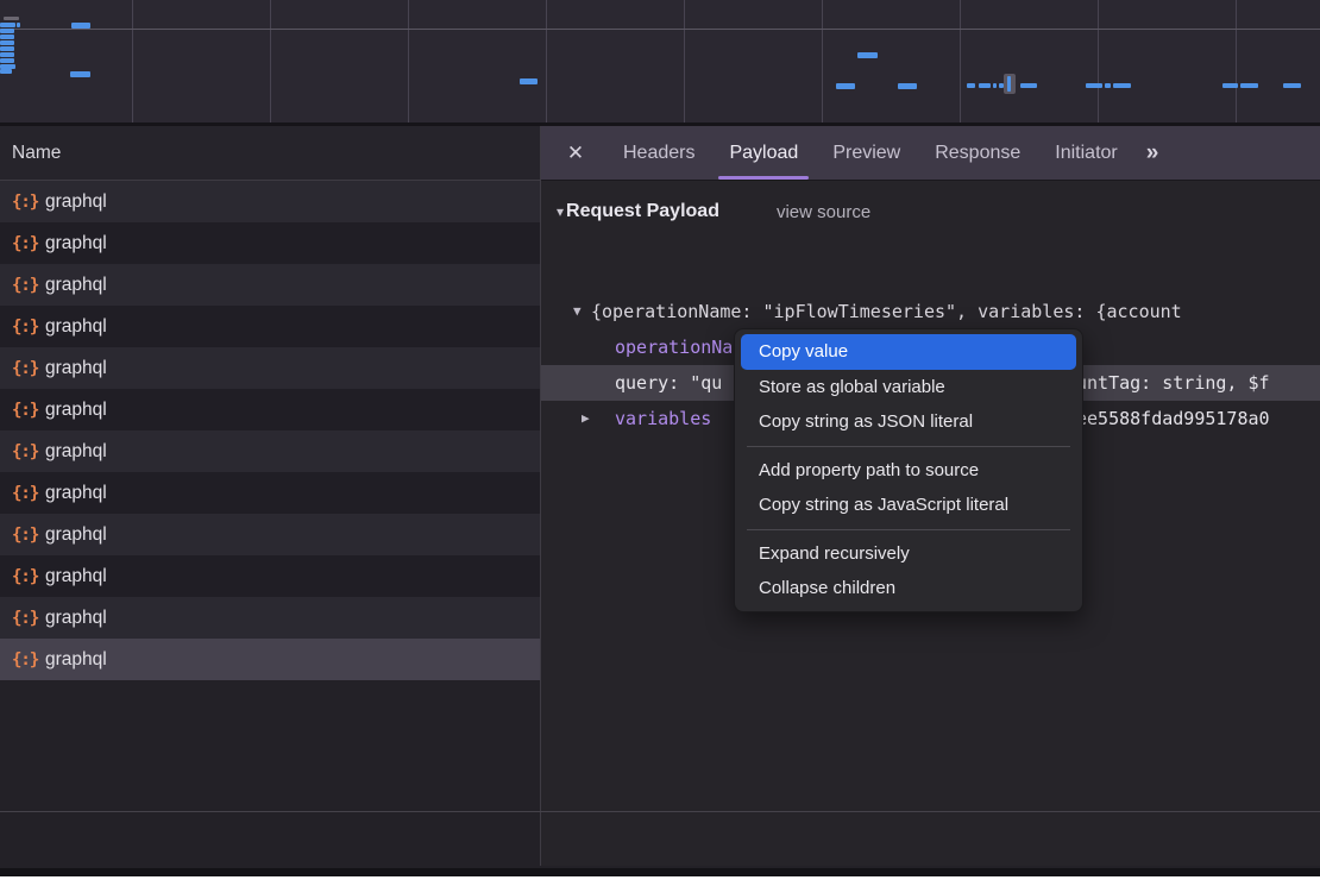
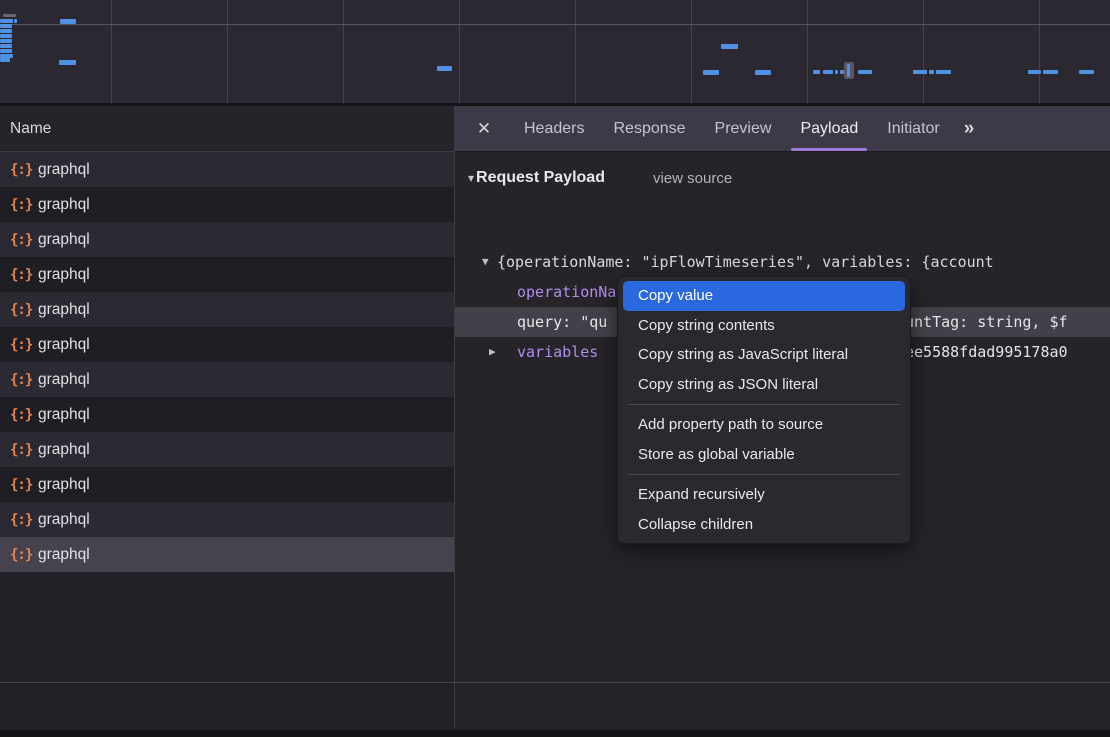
  Name
  {:}
  graphql
  {:}
  graphql
  {:}
  graphql
  {:}
  graphql
  {:}
  graphql
  {:}
  graphql
  {:}
  graphql
  {:}
  graphql
  {:}
  graphql
  {:}
  graphql
  {:}
  graphql
  {:}
  graphql
  ✕
  Headers
- Payload
+ Response
  Preview
- Response
+ Payload
  Initiator
  »
  ▾
  Request Payload
  view source
  ▼
  {operationName: "ipFlowTimeseries", variables: {account
  query: "qu
  ntTag: string, $f
  ▶
  variables
  e5588fdad995178a0
  Copy value
+ Copy string contents
- Store as global variable
+ Copy string as JavaScript literal
  Copy string as JSON literal
  Add property path to source
- Copy string as JavaScript literal
+ Store as global variable
  Expand recursively
  Collapse children
